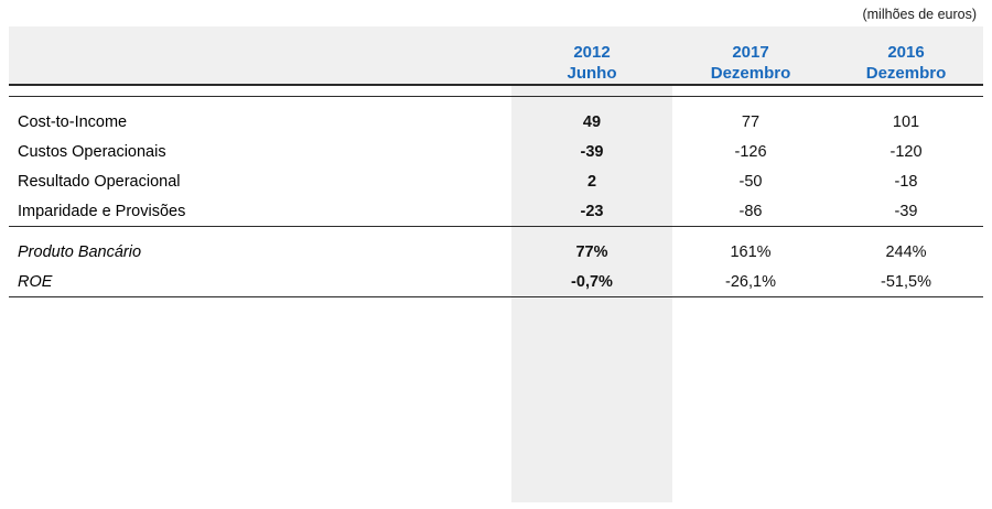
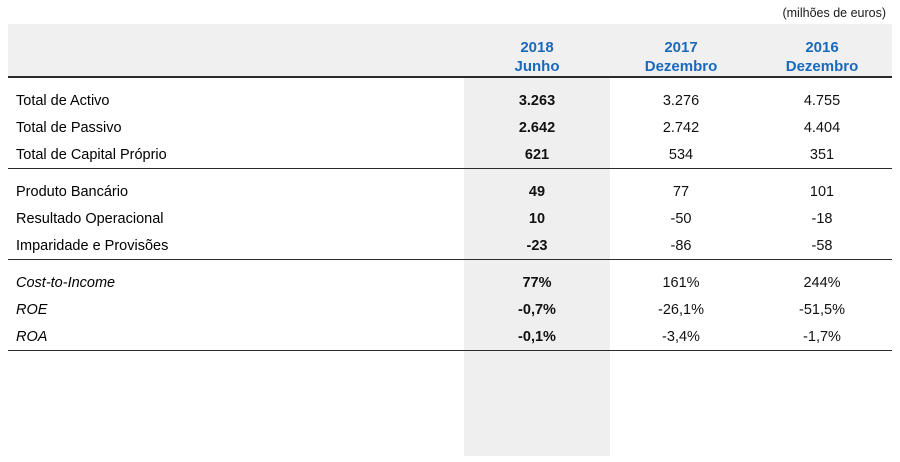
  (milhões de euros)
- 	2012 Junho	2017 Dezembro	2016 Dezembro
+ 	2018 Junho	2017 Dezembro	2016 Dezembro
+ Total de Activo	3.263	3.276	4.755
+ Total de Passivo	2.642	2.742	4.404
+ Total de Capital Próprio	621	534	351
- Cost-to-Income	49	77	101
+ Produto Bancário	49	77	101
- Custos Operacionais	-39	-126	-120
- Resultado Operacional	2	-50	-18
+ Resultado Operacional	10	-50	-18
- Imparidade e Provisões	-23	-86	-39
+ Imparidade e Provisões	-23	-86	-58
- Produto Bancário	77%	161%	244%
+ Cost-to-Income	77%	161%	244%
  ROE	-0,7%	-26,1%	-51,5%
+ ROA	-0,1%	-3,4%	-1,7%
